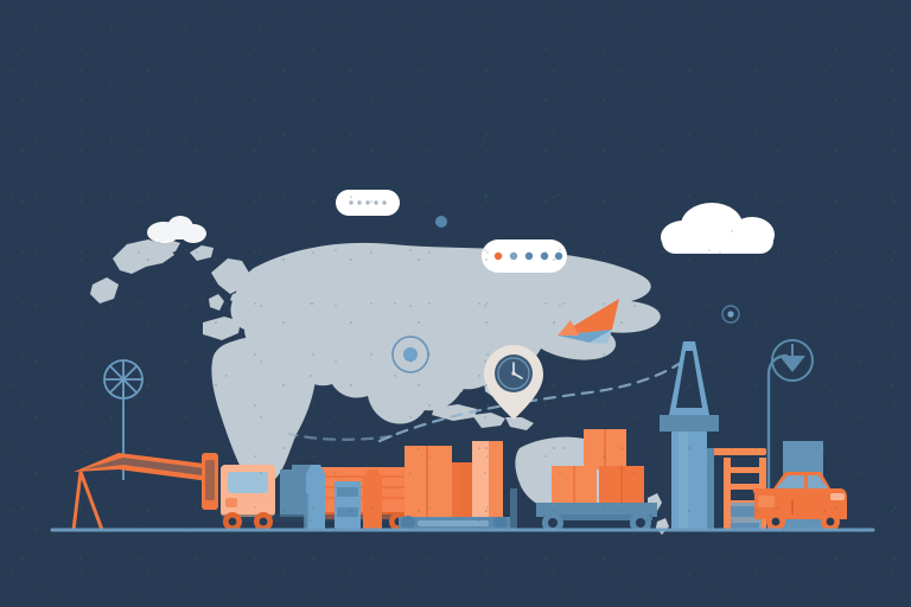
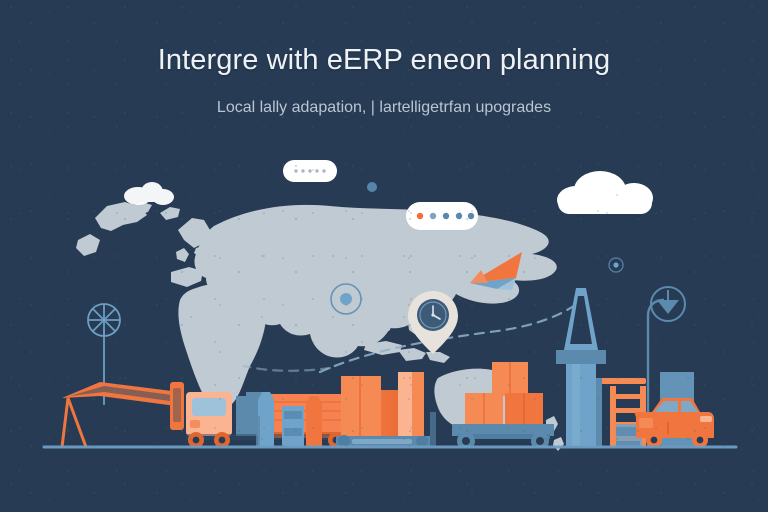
+ Intergre with eERP eneon planning
+ Local lally adapation, | lartelligetrfan upogrades
